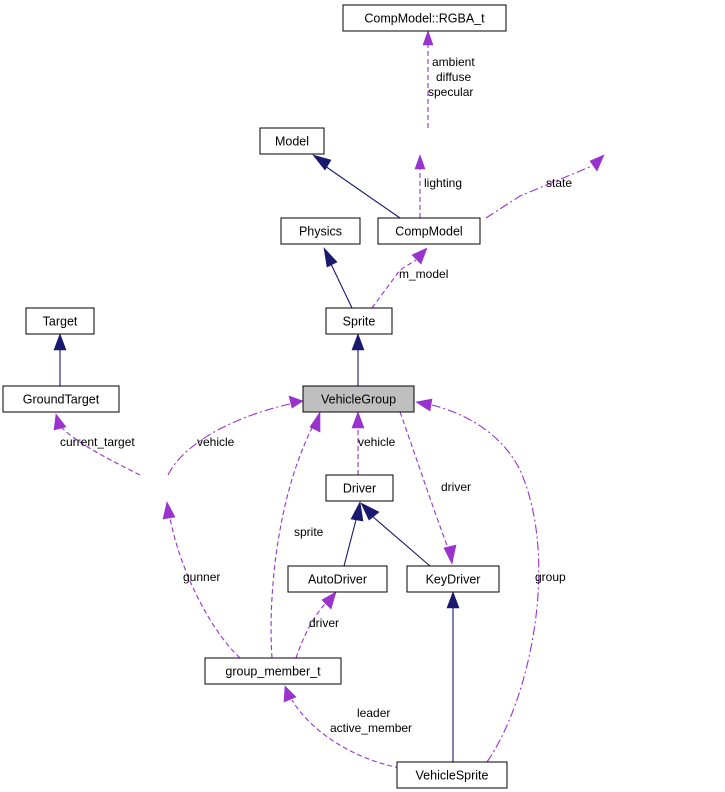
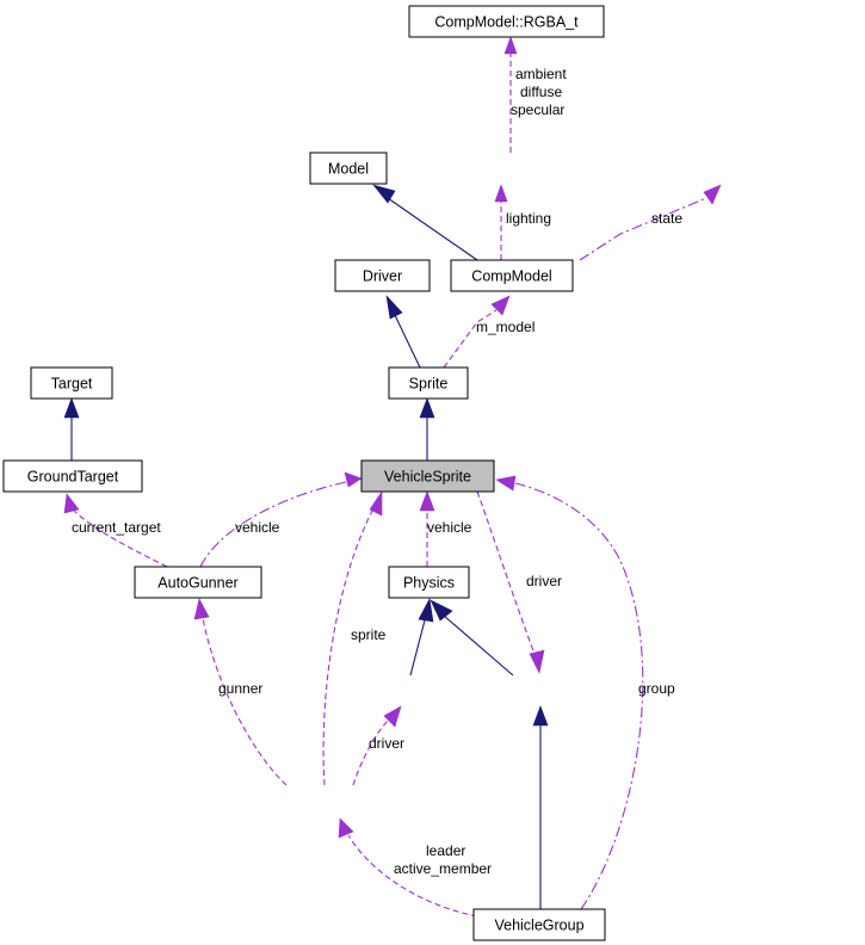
  ambient
  diffuse
  specular
  lighting
  state
  m_model
  current_target
  vehicle
  vehicle
  driver
  sprite
  gunner
  group
  driver
  leader
  active_member
  CompModel::RGBA_t
  Model
- Physics
+ Driver
  CompModel
  Sprite
  Target
  GroundTarget
- VehicleGroup
+ VehicleSprite
+ AutoGunner
- Driver
+ Physics
- AutoDriver
- KeyDriver
- group_member_t
- VehicleSprite
+ VehicleGroup
